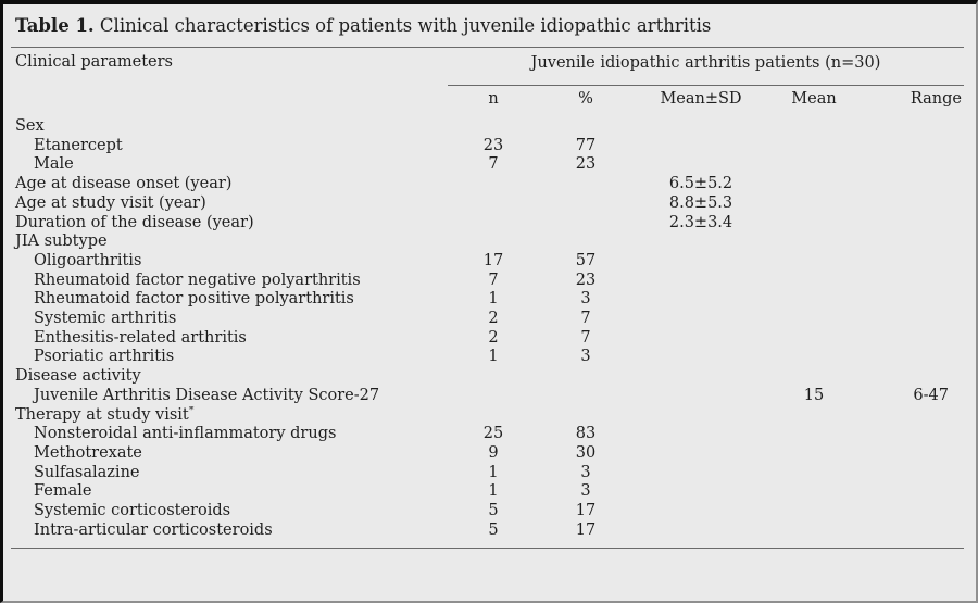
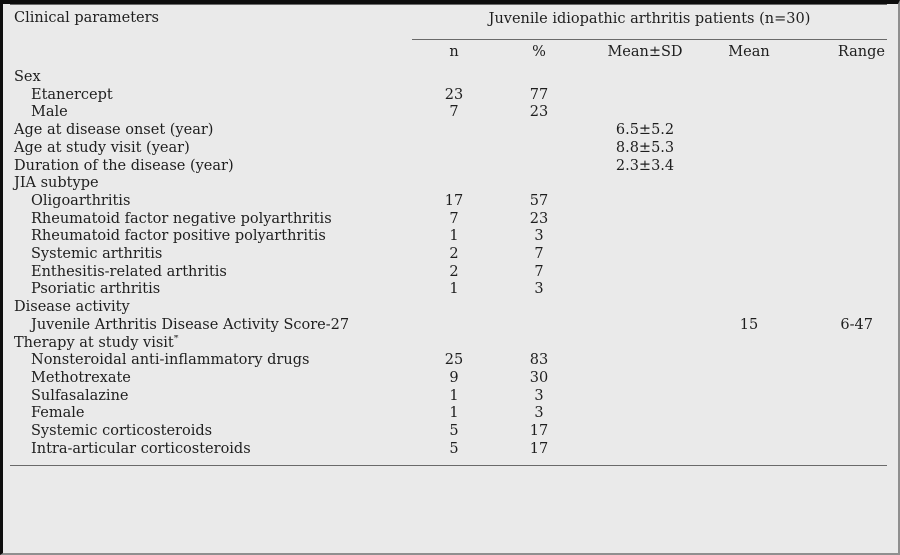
- Table 1. Clinical characteristics of patients with juvenile idiopathic arthritis
  Clinical parameters	Juvenile idiopathic arthritis patients (n=30)
  n	%	Mean±SD	Mean	Range
  Sex
  Etanercept	23	77
  Male	7	23
  Age at disease onset (year)			6.5±5.2
  Age at study visit (year)			8.8±5.3
  Duration of the disease (year)			2.3±3.4
  JIA subtype
  Oligoarthritis	17	57
  Rheumatoid factor negative polyarthritis	7	23
  Rheumatoid factor positive polyarthritis	1	3
  Systemic arthritis	2	7
  Enthesitis-related arthritis	2	7
  Psoriatic arthritis	1	3
  Disease activity
  Juvenile Arthritis Disease Activity Score-27				15	6-47
  Therapy at study visit*
  Nonsteroidal anti-inflammatory drugs	25	83
  Methotrexate	9	30
  Sulfasalazine	1	3
  Female	1	3
  Systemic corticosteroids	5	17
  Intra-articular corticosteroids	5	17
